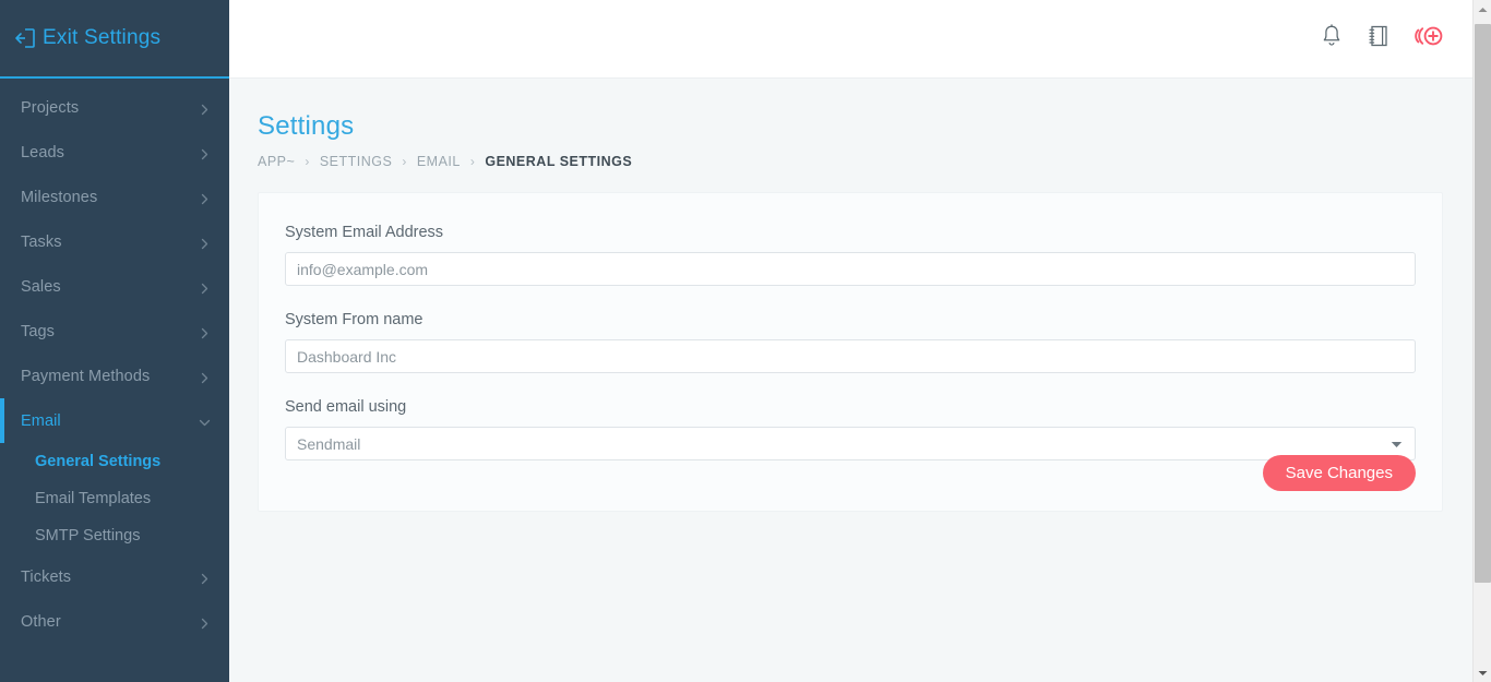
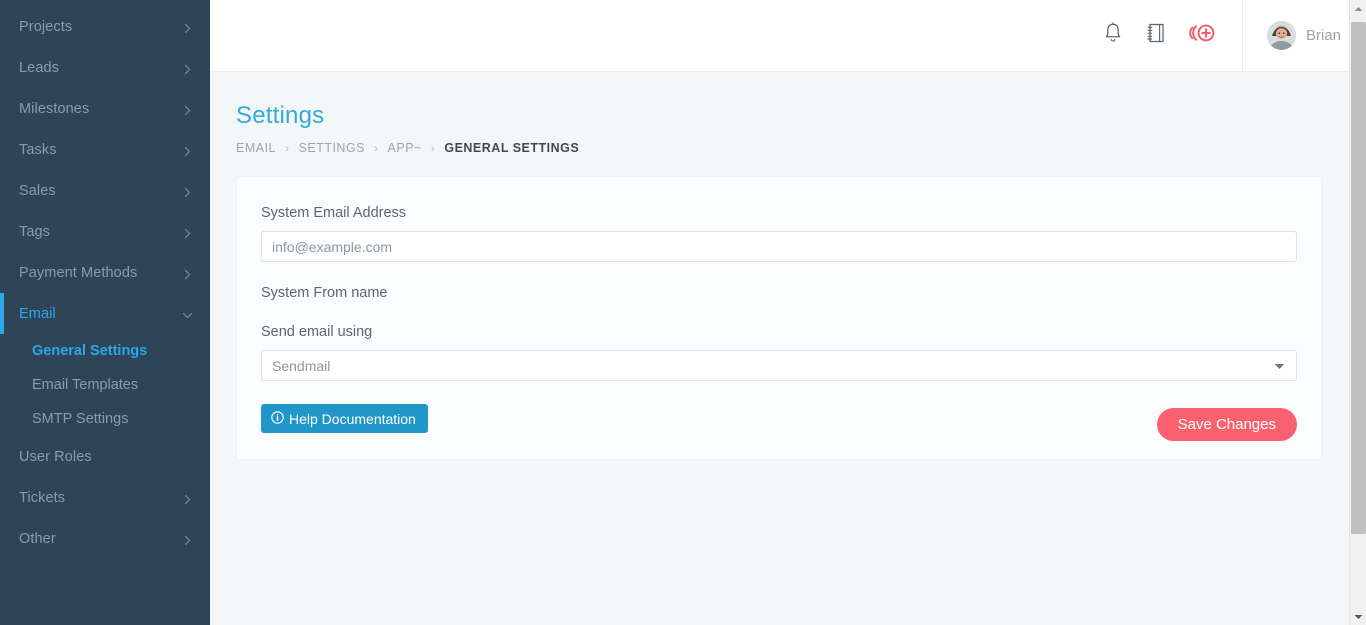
- Exit Settings
  Projects
  Leads
  Milestones
  Tasks
  Sales
  Tags
  Payment Methods
  Email
  General Settings
  Email Templates
  SMTP Settings
+ User Roles
  Tickets
  Other
+ Brian
  Settings
- APP~
+ EMAIL
  ›
  SETTINGS
  ›
- EMAIL
+ APP~
  ›
  GENERAL SETTINGS
  System Email Address
  info@example.com
  System From name
- Dashboard Inc
  Send email using
  Sendmail
+ Help Documentation
  Save Changes
